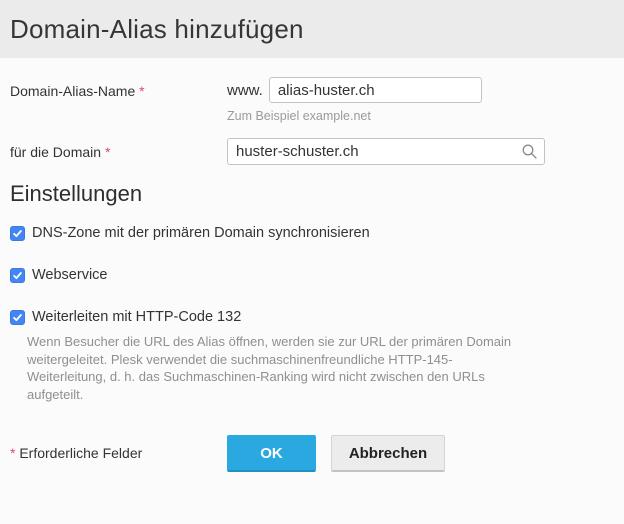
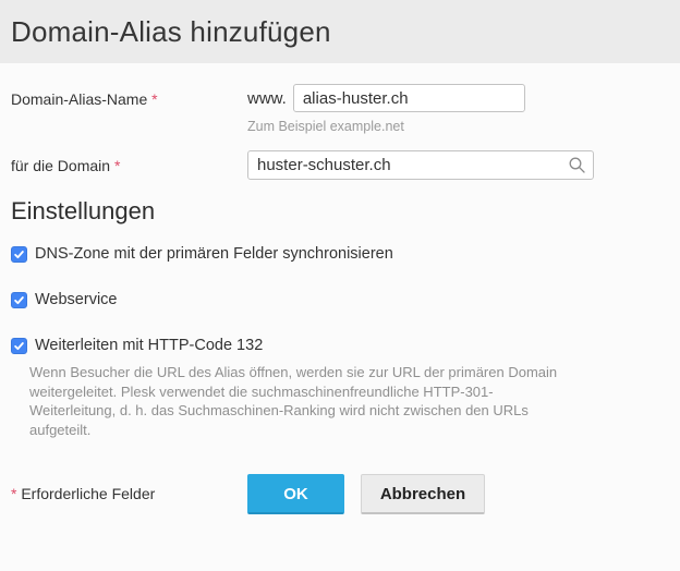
  Domain-Alias hinzufügen
  Domain-Alias-Name *
  www.
  alias-huster.ch
  Zum Beispiel example.net
  für die Domain *
  huster-schuster.ch
  Einstellungen
- DNS-Zone mit der primären Domain synchronisieren
+ DNS-Zone mit der primären Felder synchronisieren
  Webservice
  Weiterleiten mit HTTP-Code 132
- Wenn Besucher die URL des Alias öffnen, werden sie zur URL der primären Domain weitergeleitet. Plesk verwendet die suchmaschinenfreundliche HTTP-145-Weiterleitung, d. h. das Suchmaschinen-Ranking wird nicht zwischen den URLs aufgeteilt.
+ Wenn Besucher die URL des Alias öffnen, werden sie zur URL der primären Domain weitergeleitet. Plesk verwendet die suchmaschinenfreundliche HTTP-301-Weiterleitung, d. h. das Suchmaschinen-Ranking wird nicht zwischen den URLs aufgeteilt.
  * Erforderliche Felder
  OK
  Abbrechen
